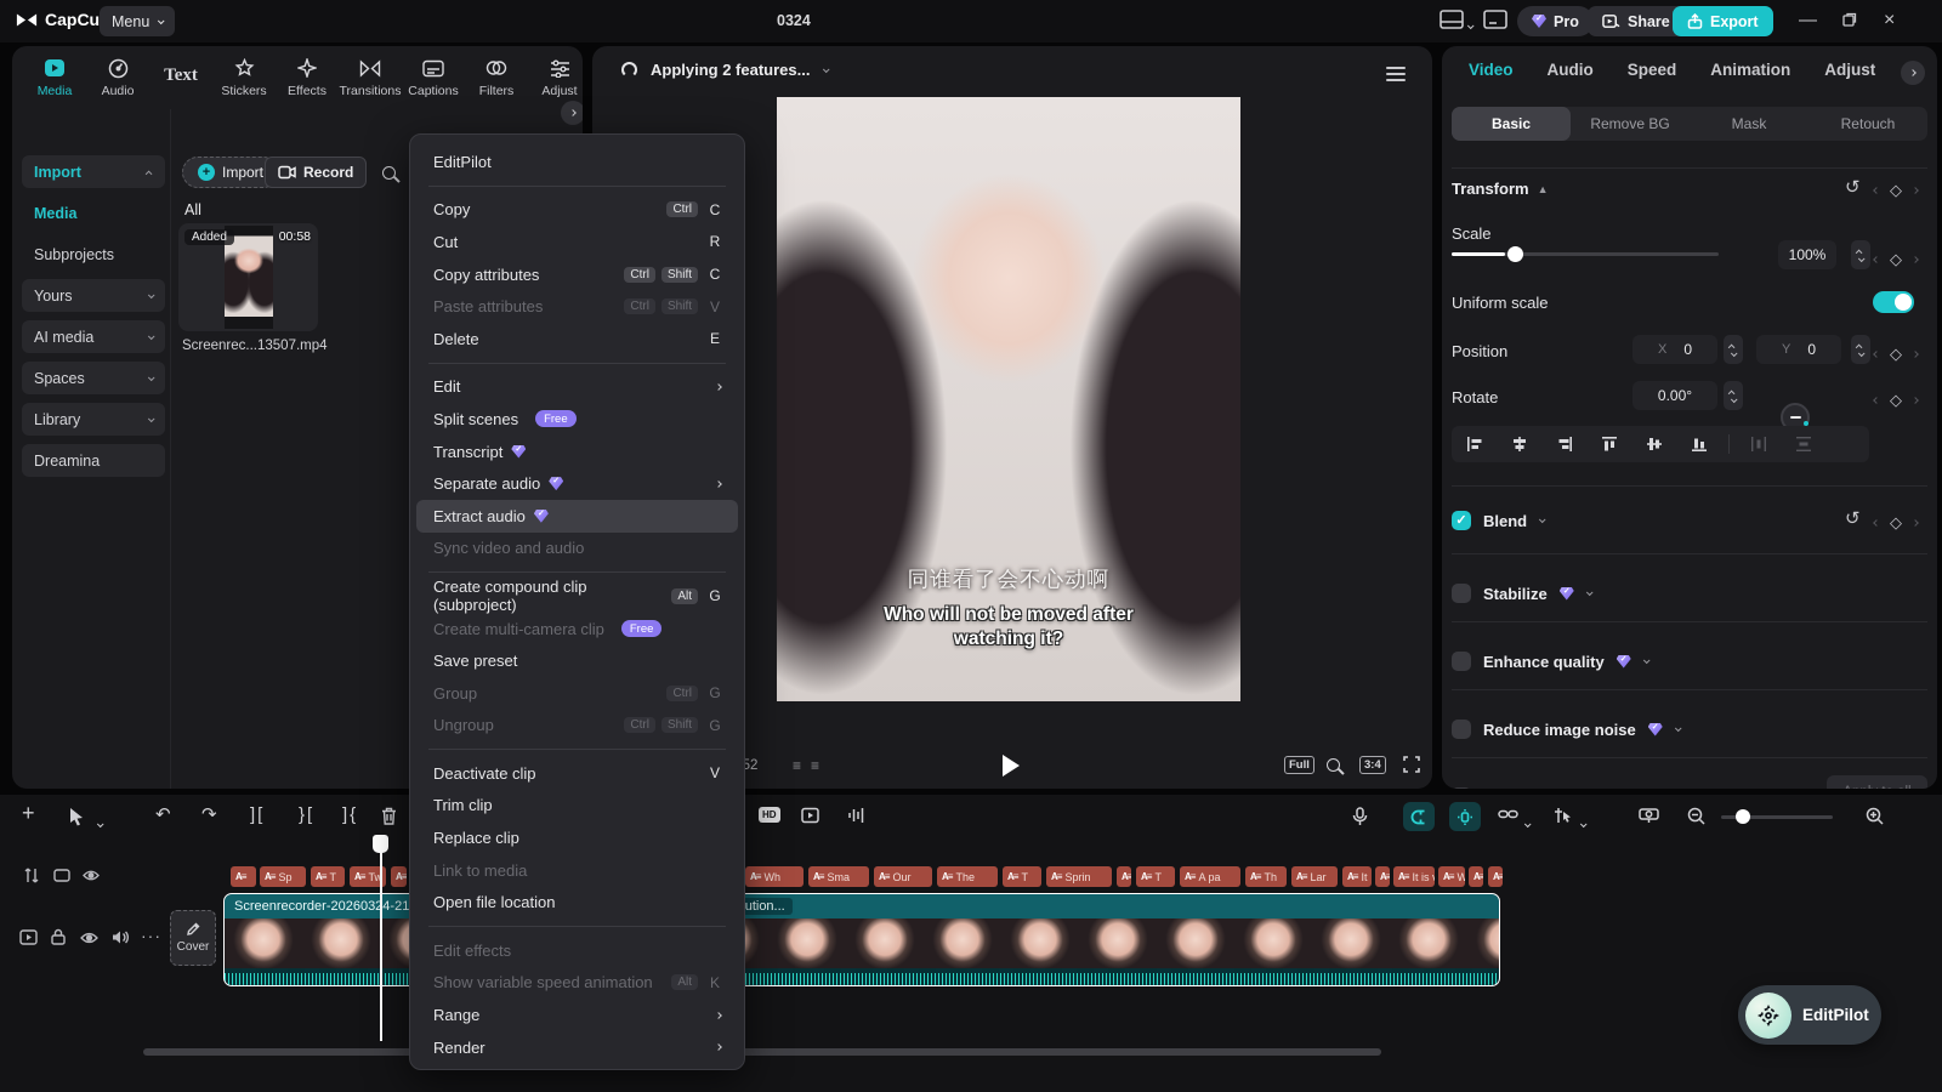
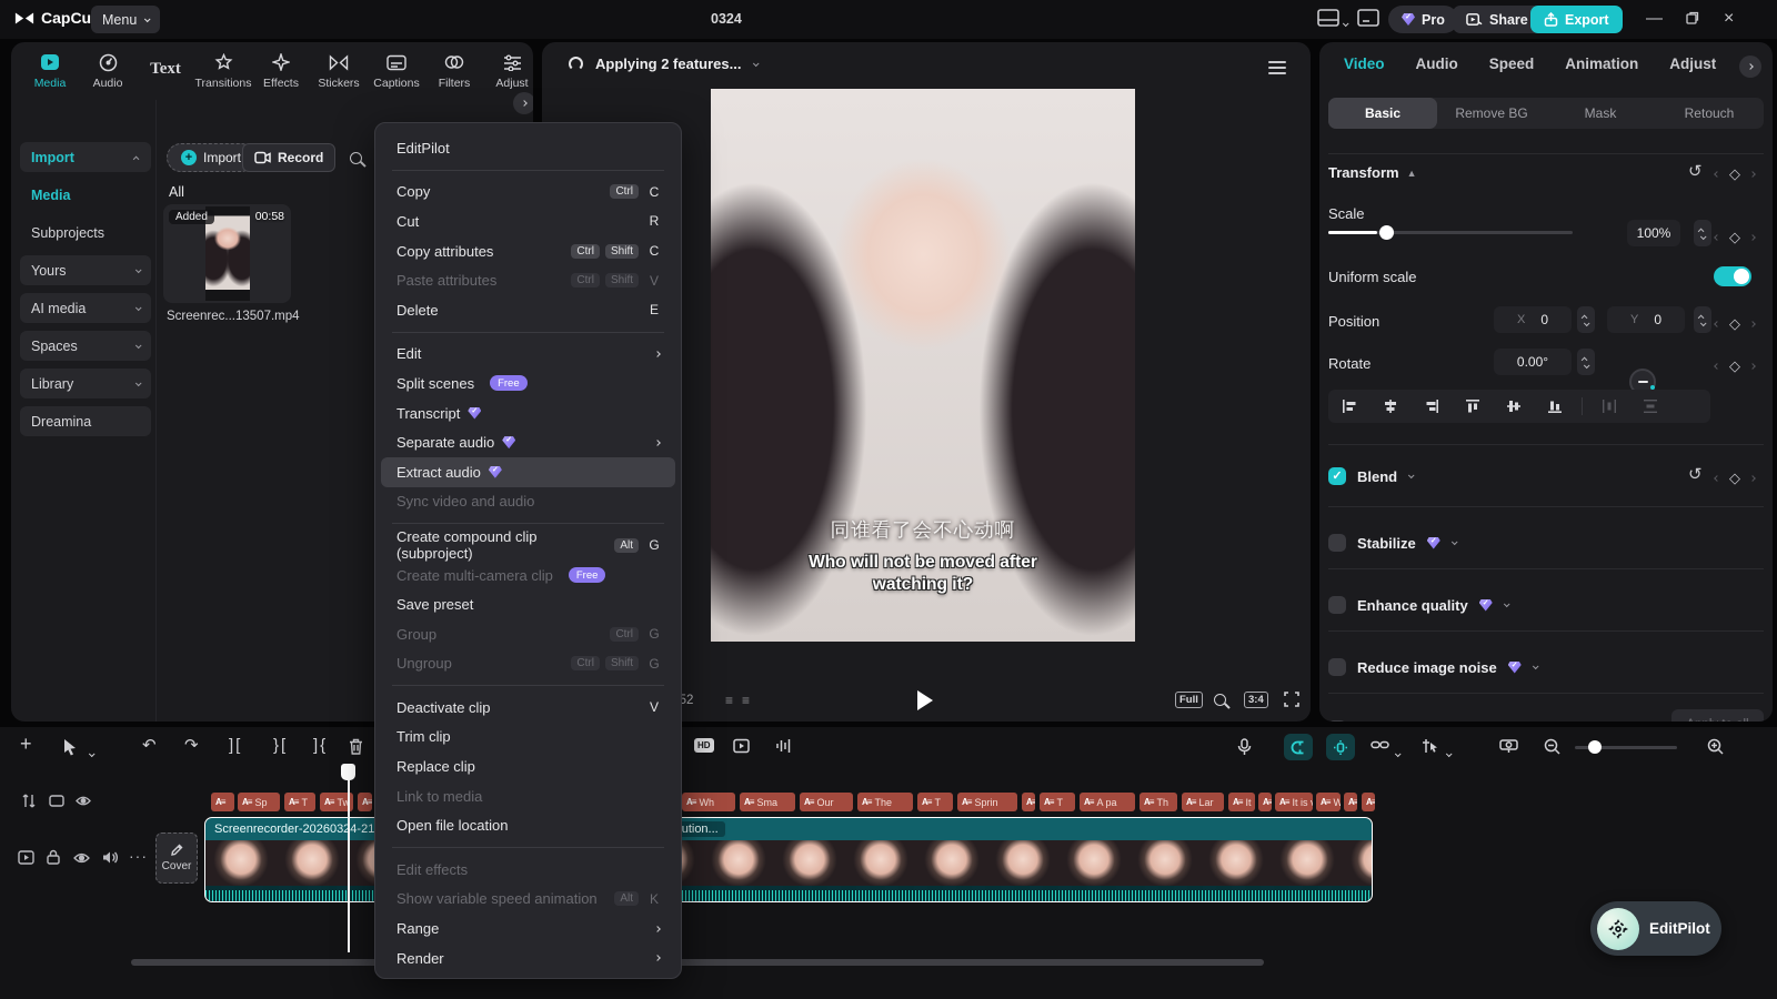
  CapCu
  Menu
  0324
  Pro
  Share
  Export
  —
  ×
  Media
  Audio
  Text
- Stickers
+ Transitions
  Effects
- Transitions
+ Stickers
  Captions
  Filters
  Adjust
  Import
  Media
  Subprojects
  Yours
  AI media
  Spaces
  Library
  Dreamina
  +
  Import
  Record
  All
  Added
  00:58
  Screenrec...13507.mp4
  Applying 2 features...
  同谁看了会不心动啊
  Who will not be moved after
  watching it?
  ≡
  ≡
  Full
  3:4
  Video
  Audio
  Speed
  Animation
  Adjust
  Basic
  Remove BG
  Mask
  Retouch
  Transform
  ▲
  ↺
  ◇
  Scale
  100%
  ◇
  Uniform scale
  Position
  X
  0
  Y
  0
  ◇
  Rotate
  0.00°
  ◇
  Blend
  ↺
  ◇
  Stabilize
  Enhance quality
  Reduce image noise
  +
  ↶
  ↷
  ][
  }[
  ]{
  HD
  ···
  Cover
  A≡
  A≡
  Sp
  A≡
  T
  A≡
  Tw
  A≡
  A≡
  Wh
  A≡
  Sma
  A≡
  Our
  A≡
  The
  A≡
  T
  A≡
  Sprin
  A≡
  A≡
  T
  A≡
  A pa
  A≡
  Th
  A≡
  Lar
  A≡
  It
  A≡
  A≡
  It is
  A≡
  A≡
  A≡
  Screenrecorder-2026034-21
  EditPilot
  EditPilot
  Copy
  Ctrl
  C
  Cut
  R
  Copy attributes
  Ctrl
  Shift
  C
  Paste attributes
  Ctrl
  Shift
  V
  Delete
  E
  Edit
  Split scenes
  Free
  Transcript
  Separate audio
  Extract audio
  Sync video and audio
  Create compound clip (subproject)
  Alt
  G
  Create multi-camera clip
  Free
  Save preset
  Group
  Ctrl
  G
  Ungroup
  Ctrl
  Shift
  G
  Deactivate clip
  V
  Trim clip
  Replace clip
  Link to media
  Open file location
  Edit effects
  Show variable speed animation
  Alt
  K
  Range
  Render
